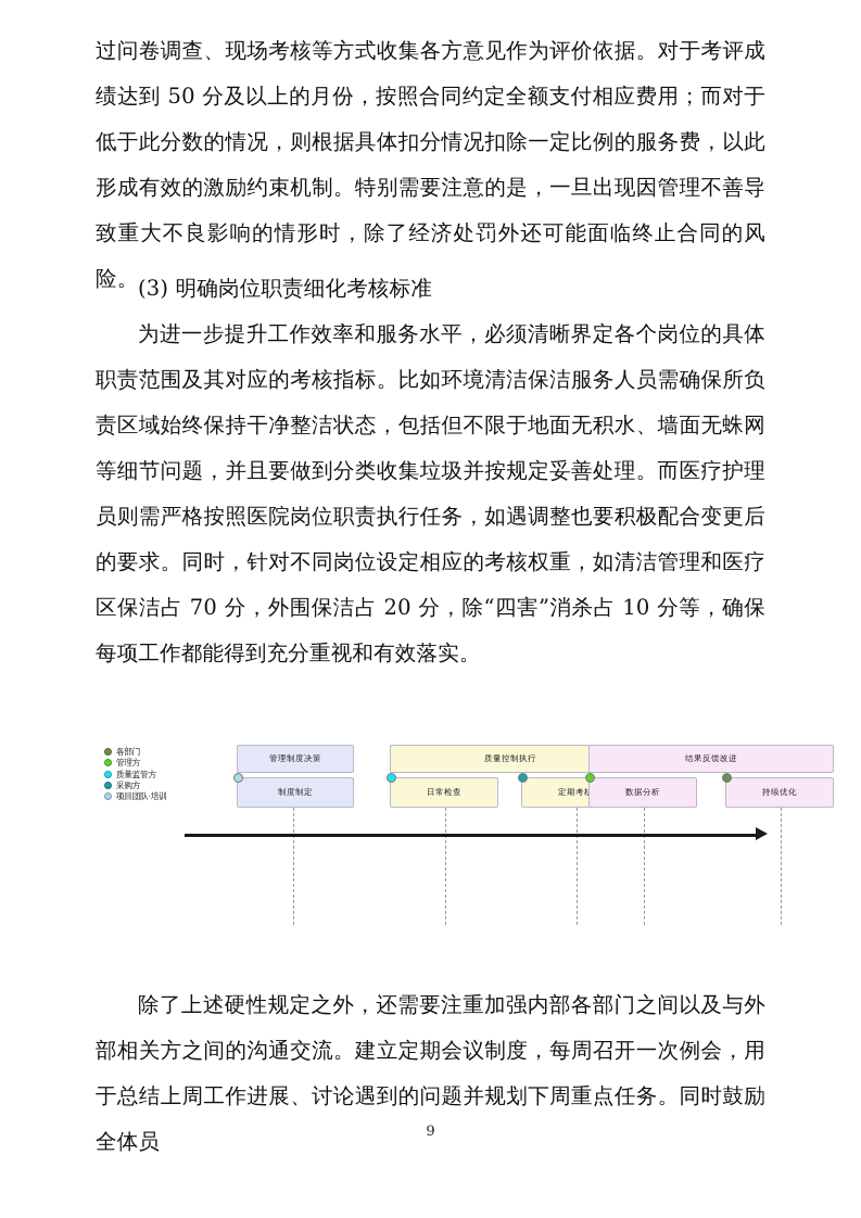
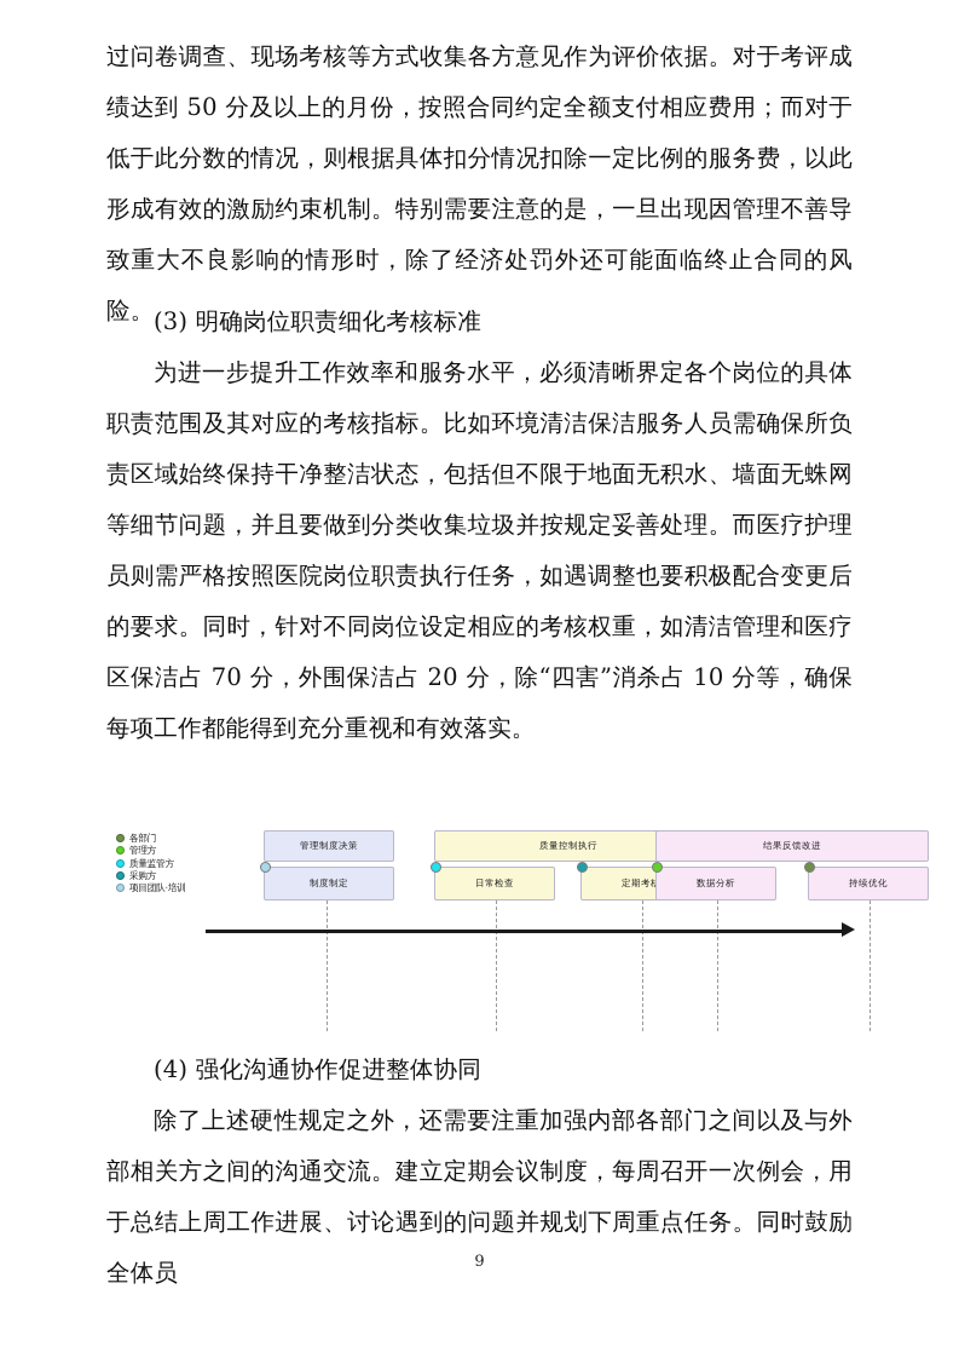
  过问卷调查、现场考核等方式收集各方意见作为评价依据。对于考评成绩达到 50 分及以上的月份，按照合同约定全额支付相应费用；而对于低于此分数的情况，则根据具体扣分情况扣除一定比例的服务费，以此形成有效的激励约束机制。特别需要注意的是，一旦出现因管理不善导致重大不良影响的情形时，除了经济处罚外还可能面临终止合同的风险。
  (3) 明确岗位职责细化考核标准
  为进一步提升工作效率和服务水平，必须清晰界定各个岗位的具体职责范围及其对应的考核指标。比如环境清洁保洁服务人员需确保所负责区域始终保持干净整洁状态，包括但不限于地面无积水、墙面无蛛网等细节问题，并且要做到分类收集垃圾并按规定妥善处理。而医疗护理员则需严格按照医院岗位职责执行任务，如遇调整也要积极配合变更后的要求。同时，针对不同岗位设定相应的考核权重，如清洁管理和医疗区保洁占 70 分，外围保洁占 20 分，除“四害”消杀占 10 分等，确保每项工作都能得到充分重视和有效落实。
  各部门
  管理方
  质量监管方
  采购方
  项目团队·培训
  管理制度决策
  质量控制执行
  结果反馈改进
  制度制定
  日常检查
  定期考
  数据分析
  持续优化
+ (4) 强化沟通协作促进整体协同
  除了上述硬性规定之外，还需要注重加强内部各部门之间以及与外部相关方之间的沟通交流。建立定期会议制度，每周召开一次例会，用于总结上周工作进展、讨论遇到的问题并规划下周重点任务。同时鼓励全体员
  9
